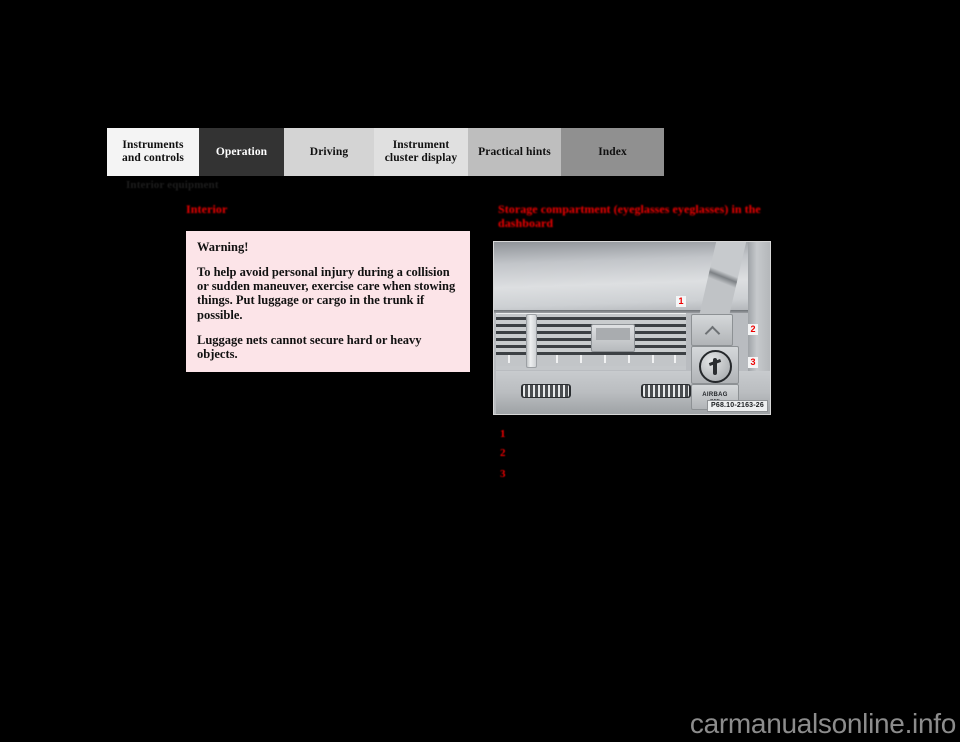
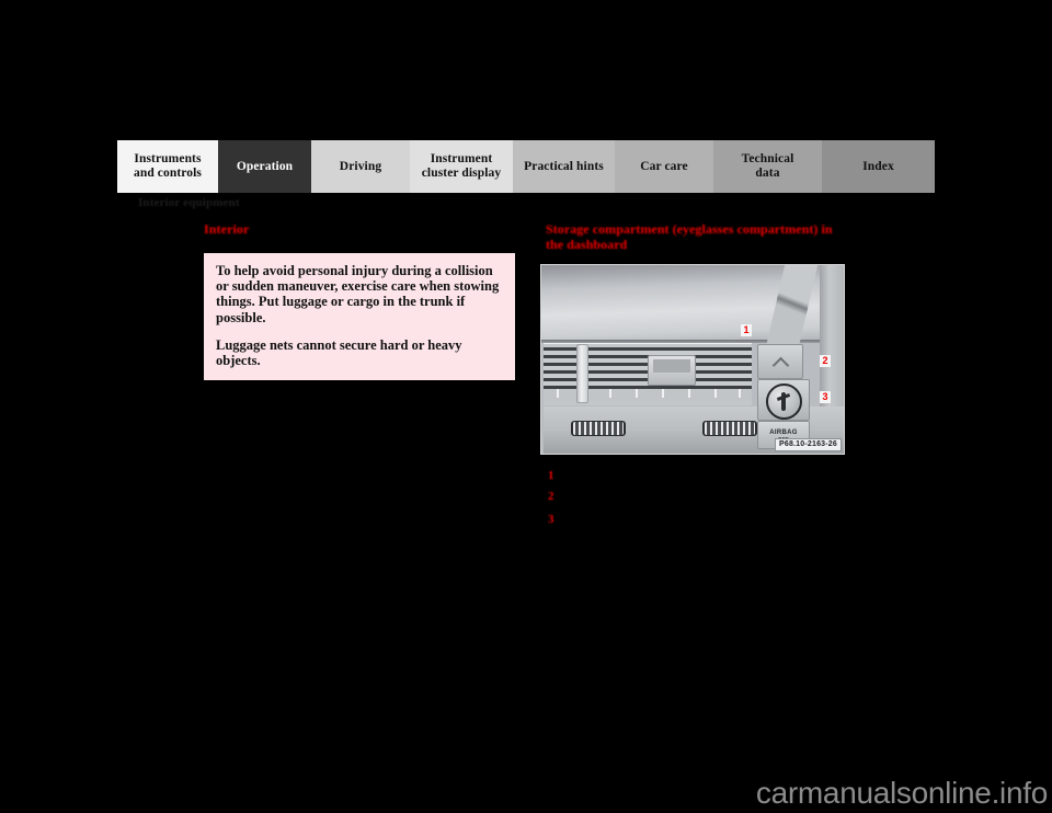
  Instruments
  and controls
  Operation
  Driving
  Instrument
  cluster display
  Practical hints
+ Car care
+ Technical
+ data
  Index
  Interior equipment
  Interior
- Warning!
  To help avoid personal injury during a collision or sudden maneuver, exercise care when stowing things. Put luggage or cargo in the trunk if possible.
  Luggage nets cannot secure hard or heavy objects.
- Storage compartment (eyeglasses eyeglasses) in the dashboard
+ Storage compartment (eyeglasses compartment) in the dashboard
  1
  2
  3
  1
  2
  3
  carmanualsonline.info
